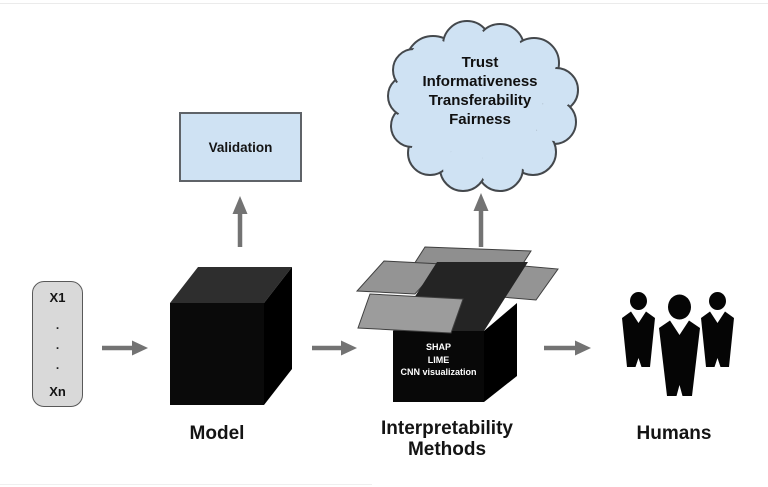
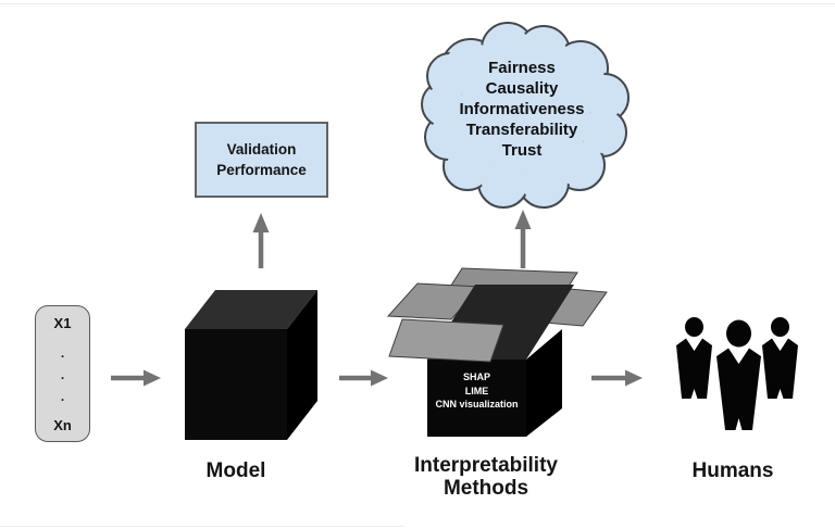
  Validation
+ Performance
- Trust
+ Fairness
+ Causality
  Informativeness
  Transferability
- Fairness
+ Trust
  X1
  .
  .
  .
  Xn
  SHAP
  LIME
  CNN visualization
  Model
  Interpretability
  Methods
  Humans
